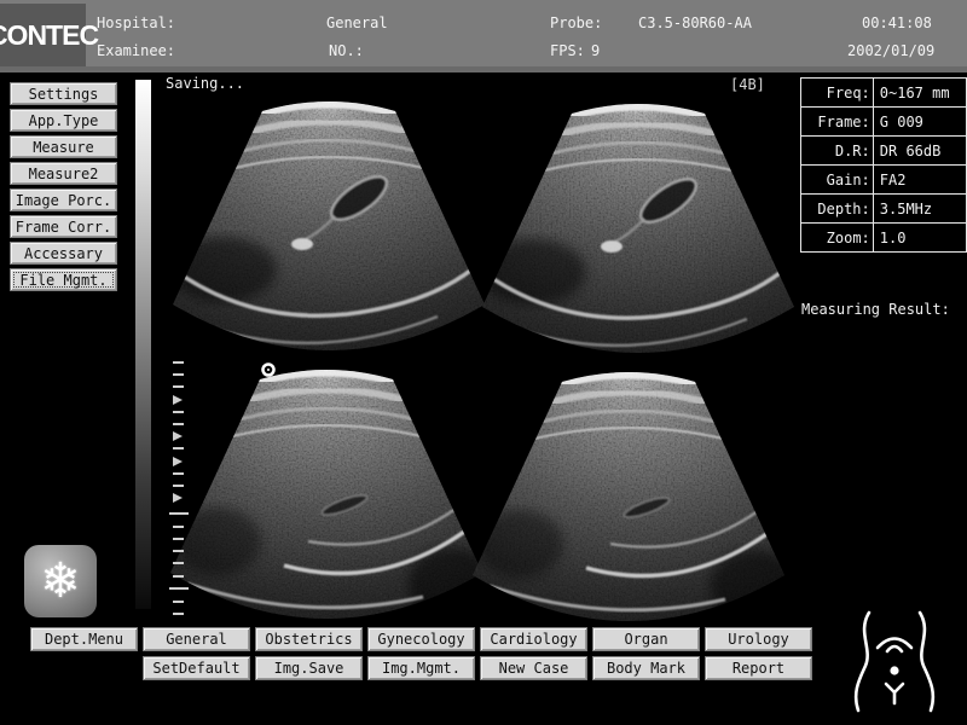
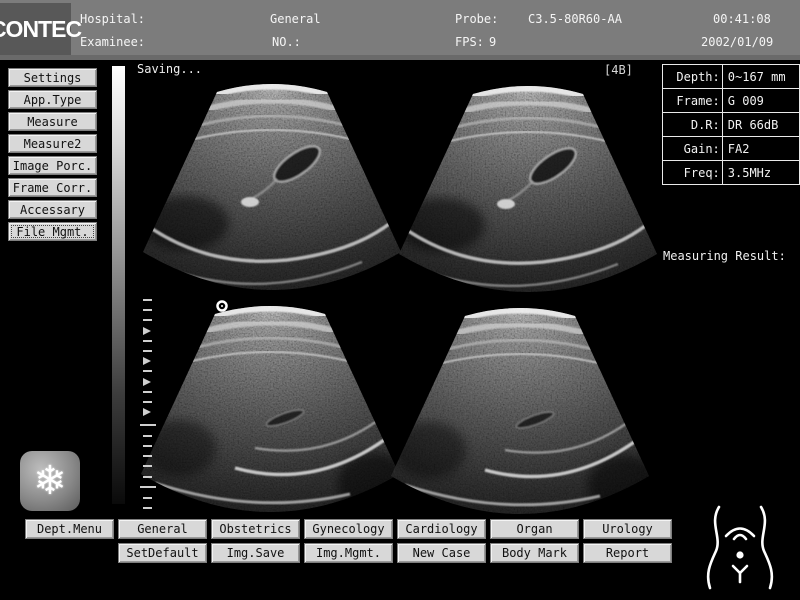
  ONTEC
  Hospital:
  General
  Probe:
  C3.5-80R60-AA
  00:41:08
  Examinee:
  NO.:
  FPS:
  9
  2002/01/09
  Settings
  App.Type
  Measure
  Measure2
  Image Porc.
  Frame Corr.
  Accessary
  File Mgmt.
  Saving...
  [4B]
- Freq:	0~167 mm
+ Depth:	0~167 mm
  Frame:	G 009
  D.R:	DR 66dB
  Gain:	FA2
- Depth:	3.5MHz
+ Freq:	3.5MHz
- Zoom:	1.0
  Measuring Result:
  ❄
  Dept.Menu
  General
  Obstetrics
  Gynecology
  Cardiology
  Organ
  Urology
  SetDefault
  Img.Save
  Img.Mgmt.
  New Case
  Body Mark
  Report
